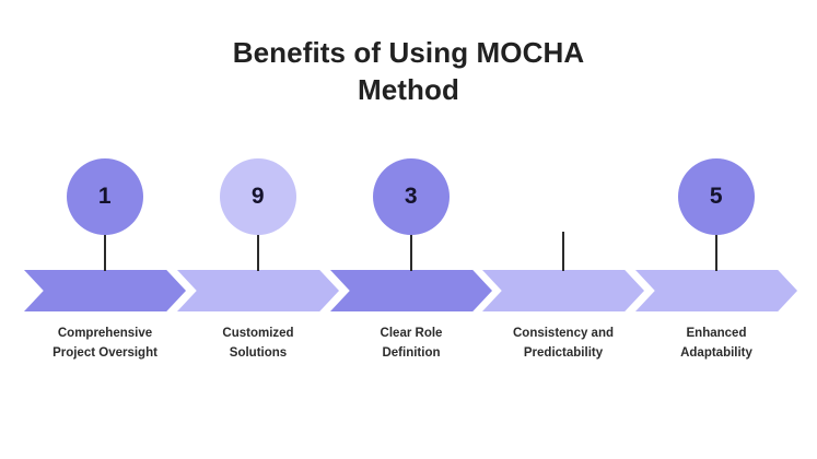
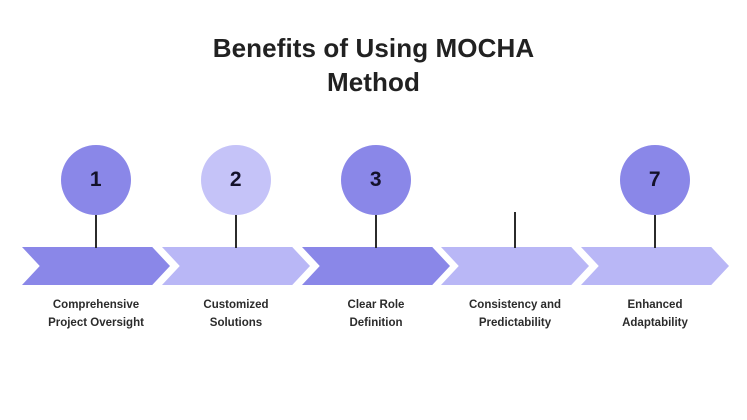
  Benefits of Using MOCHA
  Method
  1
  Comprehensive
  Project Oversight
- 9
+ 2
  Customized
  Solutions
  3
  Clear Role
  Definition
  Consistency and
  Predictability
- 5
+ 7
  Enhanced
  Adaptability
